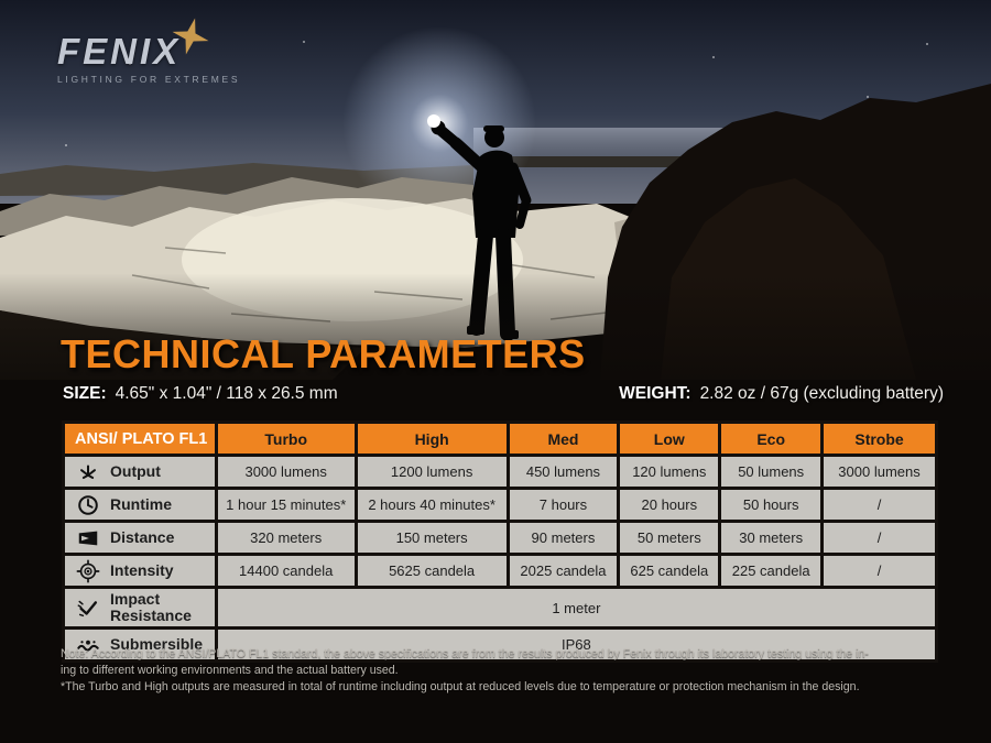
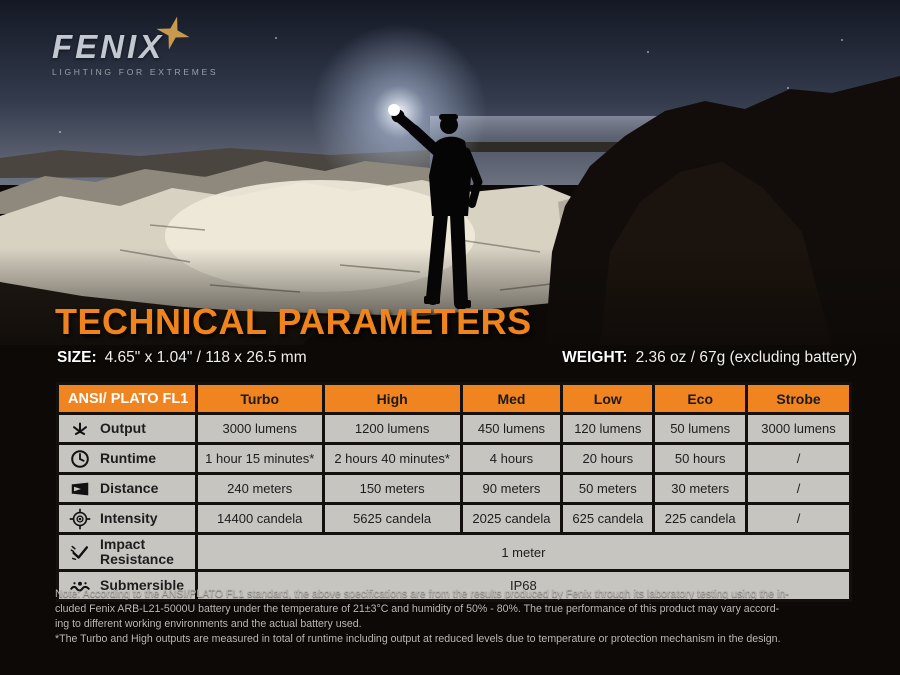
  FENIX
  LIGHTING FOR EXTREMES
  TECHNICAL PARAMETERS
  SIZE: 4.65" x 1.04" / 118 x 26.5 mm
- WEIGHT: 2.82 oz / 67g (excluding battery)
+ WEIGHT: 2.36 oz / 67g (excluding battery)
  ANSI/ PLATO FL1	Turbo	High	Med	Low	Eco	Strobe
  Output	3000 lumens	1200 lumens	450 lumens	120 lumens	50 lumens	3000 lumens
- Runtime	1 hour 15 minutes*	2 hours 40 minutes*	7 hours	20 hours	50 hours	/
+ Runtime	1 hour 15 minutes*	2 hours 40 minutes*	4 hours	20 hours	50 hours	/
- Distance	320 meters	150 meters	90 meters	50 meters	30 meters	/
+ Distance	240 meters	150 meters	90 meters	50 meters	30 meters	/
  Intensity	14400 candela	5625 candela	2025 candela	625 candela	225 candela	/
  Impact Resistance	1 meter
  Submersible	IP68
  Note: According to the ANSI/PLATO FL1 standard, the above specifications are from the results produced by Fenix through its laboratory testing using the in-
+ cluded Fenix ARB-L21-5000U battery under the temperature of 21±3°C and humidity of 50% - 80%. The true performance of this product may vary accord-
  ing to different working environments and the actual battery used.
  *The Turbo and High outputs are measured in total of runtime including output at reduced levels due to temperature or protection mechanism in the design.
